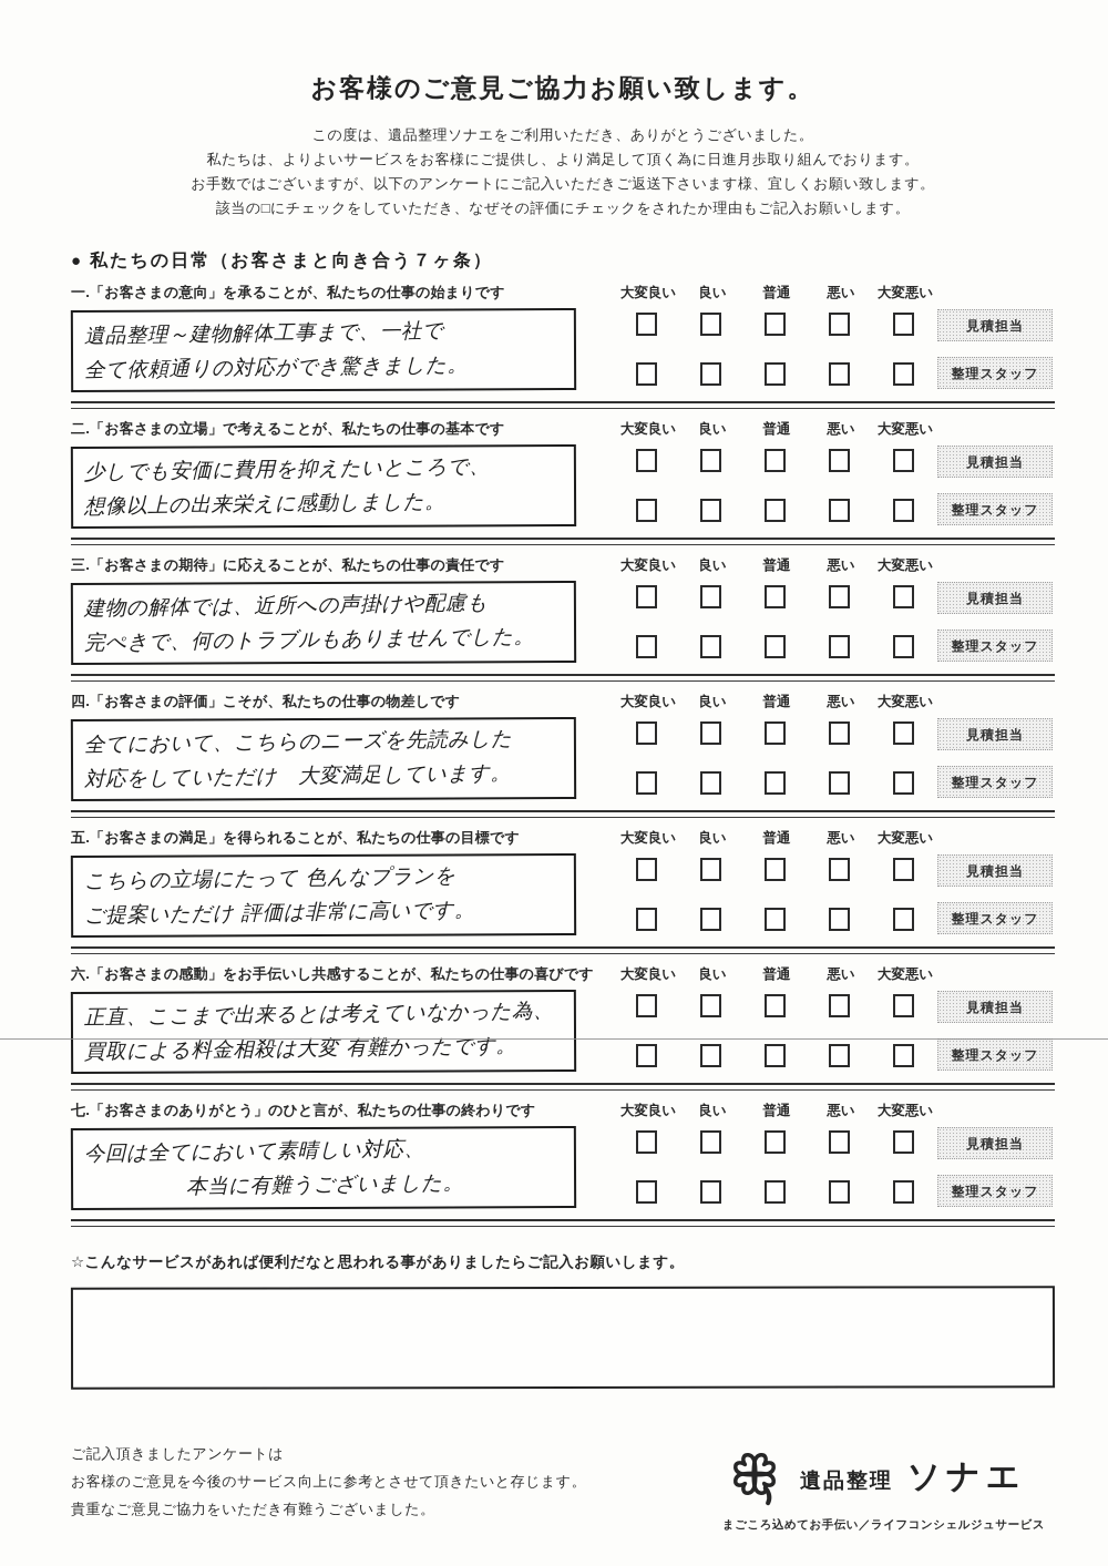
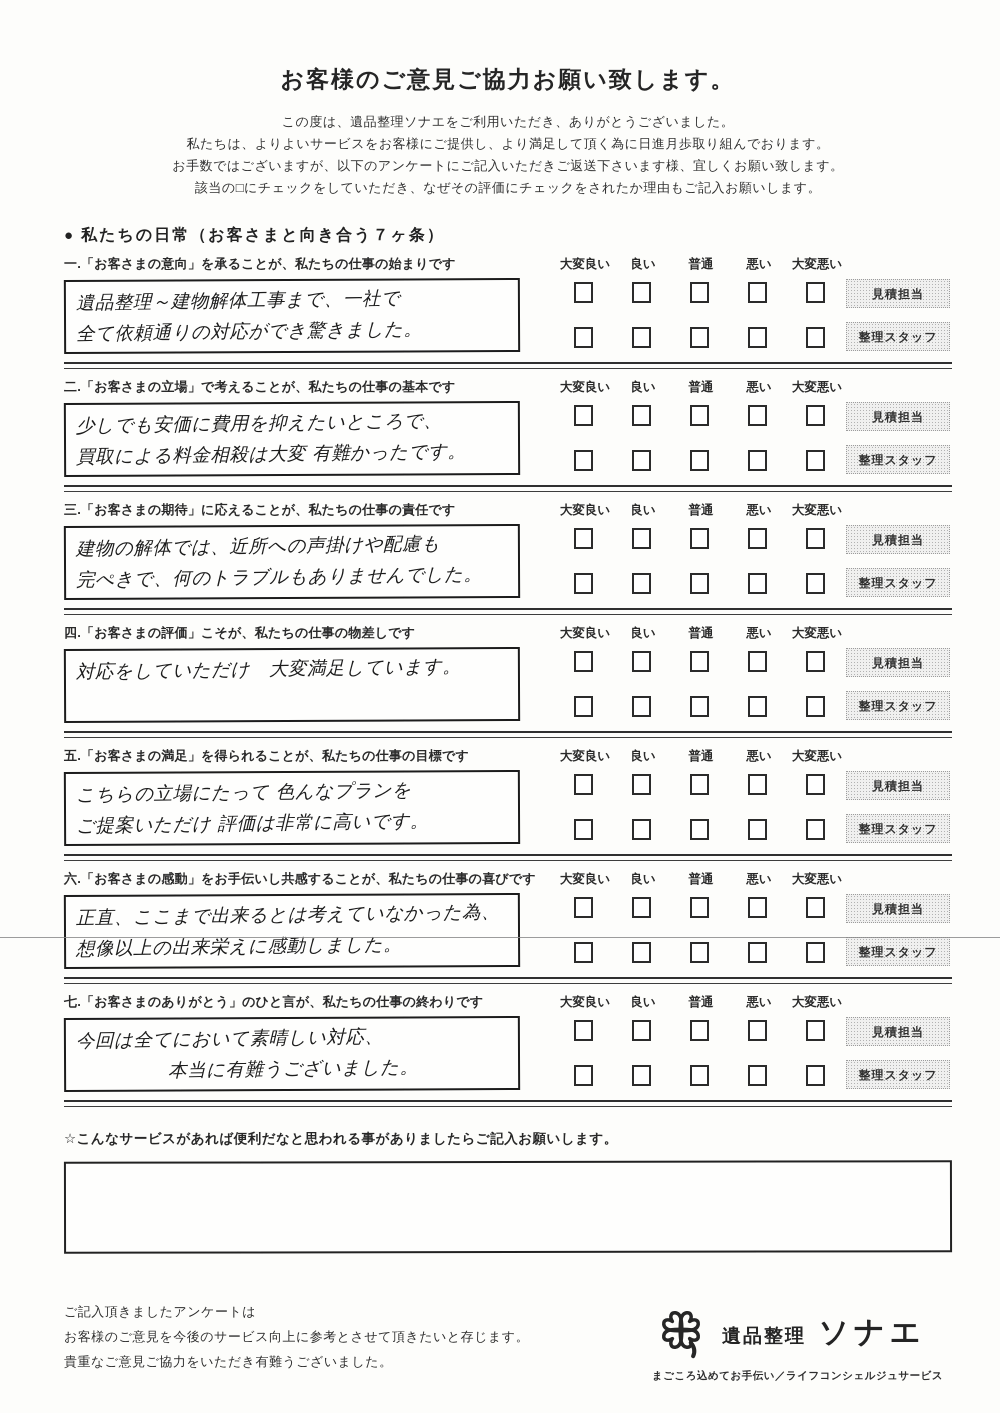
  お客様のご意見ご協力お願い致します。
  この度は、遺品整理ソナエをご利用いただき、ありがとうございました。
  私たちは、よりよいサービスをお客様にご提供し、より満足して頂く為に日進月歩取り組んでおります。
  お手数ではございますが、以下のアンケートにご記入いただきご返送下さいます様、宜しくお願い致します。
  該当の□にチェックをしていただき、なぜその評価にチェックをされたか理由もご記入お願いします。
  ●
  私たちの日常（お客さまと向き合う７ヶ条）
  一.「お客さまの意向」を承ることが、私たちの仕事の始まりです
  大変良い
  良い
  普通
  悪い
  大変悪い
  遺品整理～建物解体工事まで、一社で
  全て依頼通りの対応ができ驚きました。
  見積担当
  整理スタッフ
  二.「お客さまの立場」で考えることが、私たちの仕事の基本です
  大変良い
  良い
  普通
  悪い
  大変悪い
  少しでも安価に費用を抑えたいところで、
- 想像以上の出来栄えに感動しました。
+ 買取による料金相殺は大変 有難かったです。
  見積担当
  整理スタッフ
  三.「お客さまの期待」に応えることが、私たちの仕事の責任です
  大変良い
  良い
  普通
  悪い
  大変悪い
  建物の解体では、近所への声掛けや配慮も
  完ぺきで、何のトラブルもありませんでした。
  見積担当
  整理スタッフ
  四.「お客さまの評価」こそが、私たちの仕事の物差しです
  大変良い
  良い
  普通
  悪い
  大変悪い
- 全てにおいて、こちらのニーズを先読みした
  対応をしていただけ 大変満足しています。
  見積担当
  整理スタッフ
  五.「お客さまの満足」を得られることが、私たちの仕事の目標です
  大変良い
  良い
  普通
  悪い
  大変悪い
  こちらの立場にたって 色んなプランを
  ご提案いただけ 評価は非常に高いです。
  見積担当
  整理スタッフ
  六.「お客さまの感動」をお手伝いし共感することが、私たちの仕事の喜びです
  大変良い
  良い
  普通
  悪い
  大変悪い
  正直、ここまで出来るとは考えていなかった為、
- 買取による料金相殺は大変 有難かったです。
+ 想像以上の出来栄えに感動しました。
  見積担当
  整理スタッフ
  七.「お客さまのありがとう」のひと言が、私たちの仕事の終わりです
  大変良い
  良い
  普通
  悪い
  大変悪い
  今回は全てにおいて素晴しい対応、
  本当に有難うございました。
  見積担当
  整理スタッフ
  ☆こんなサービスがあれば便利だなと思われる事がありましたらご記入お願いします。
  ご記入頂きましたアンケートは
  お客様のご意見を今後のサービス向上に参考とさせて頂きたいと存じます。
  貴重なご意見ご協力をいただき有難うございました。
  遺品整理 ソナエ
  まごころ込めてお手伝い／ライフコンシェルジュサービス
